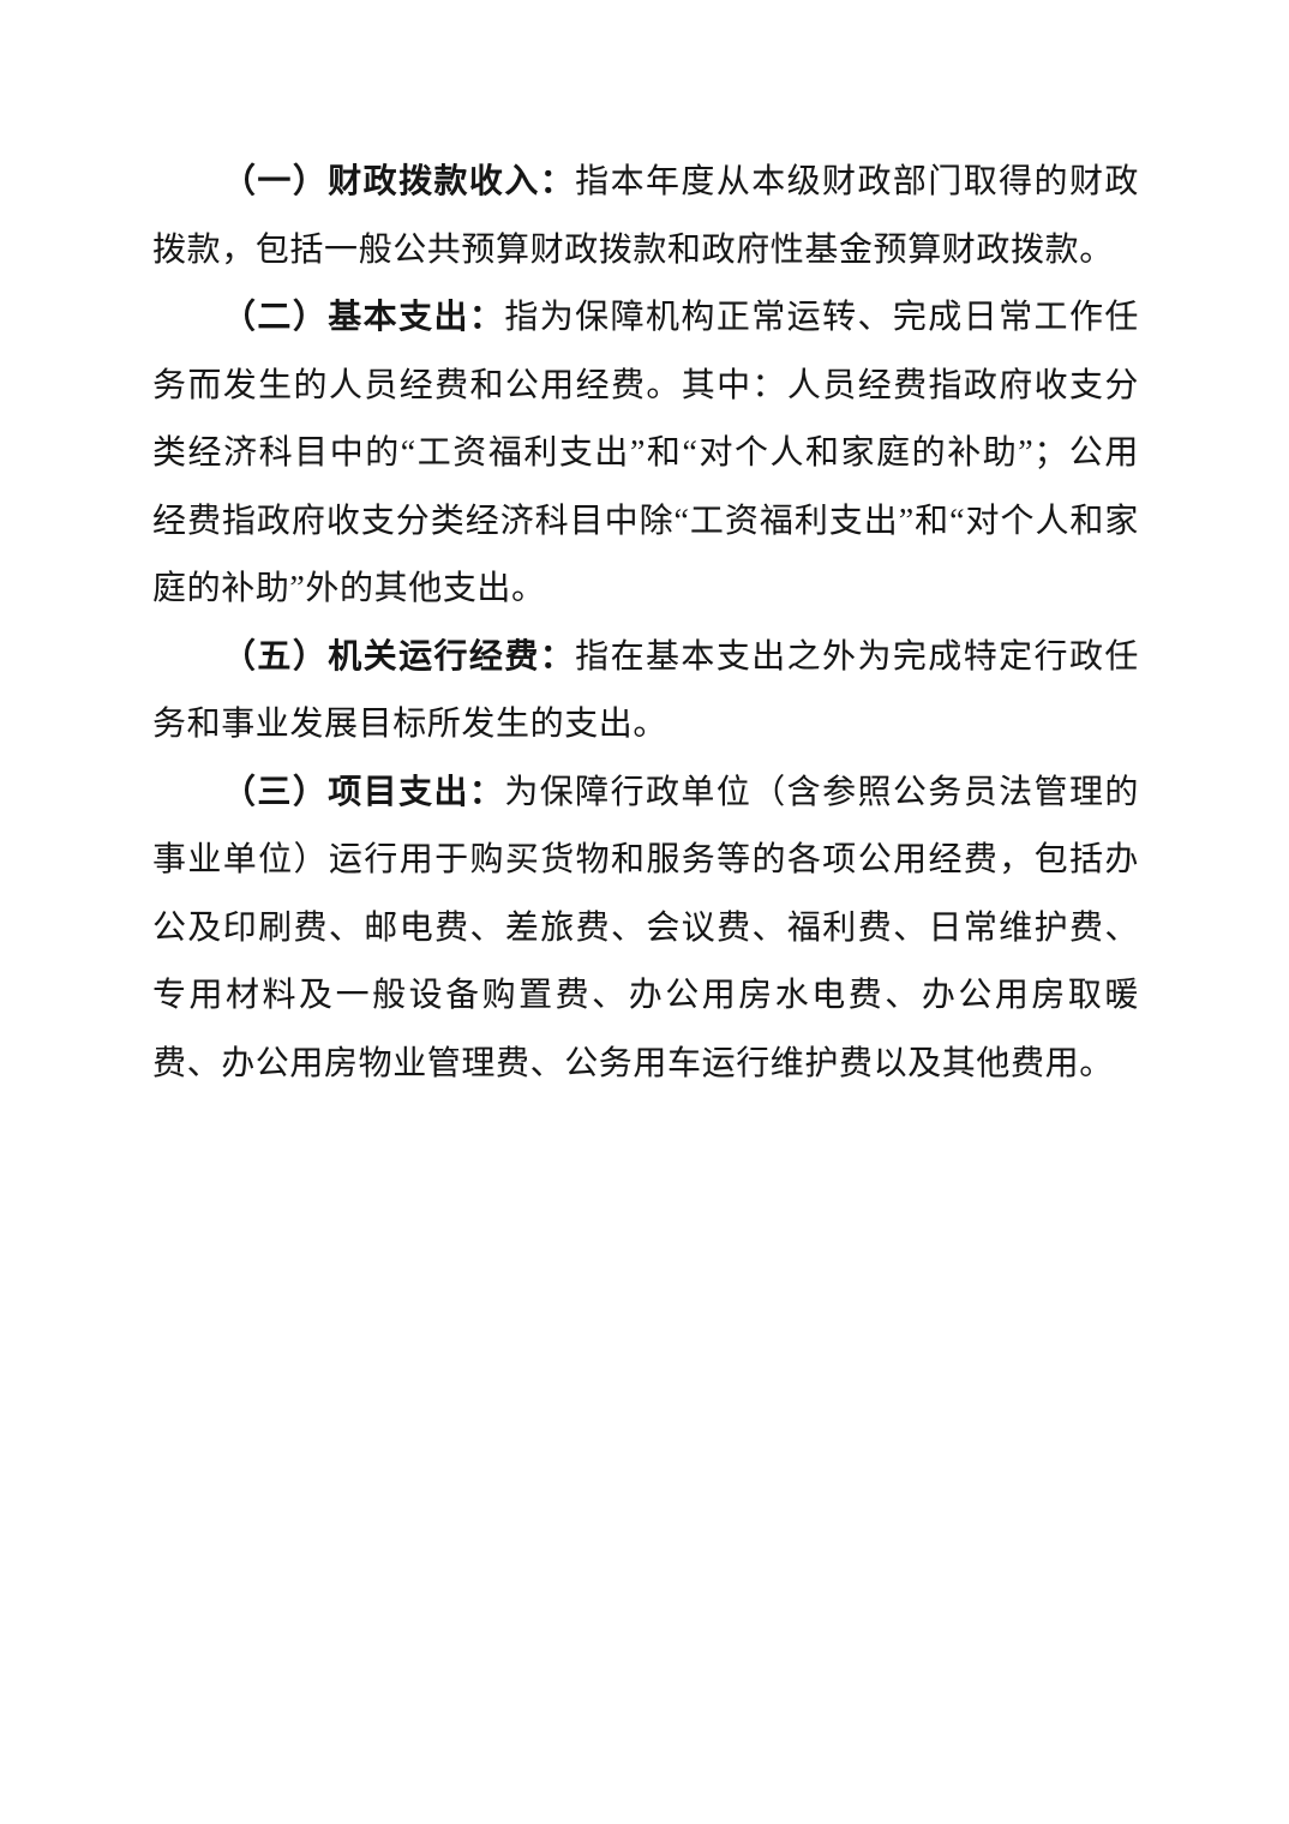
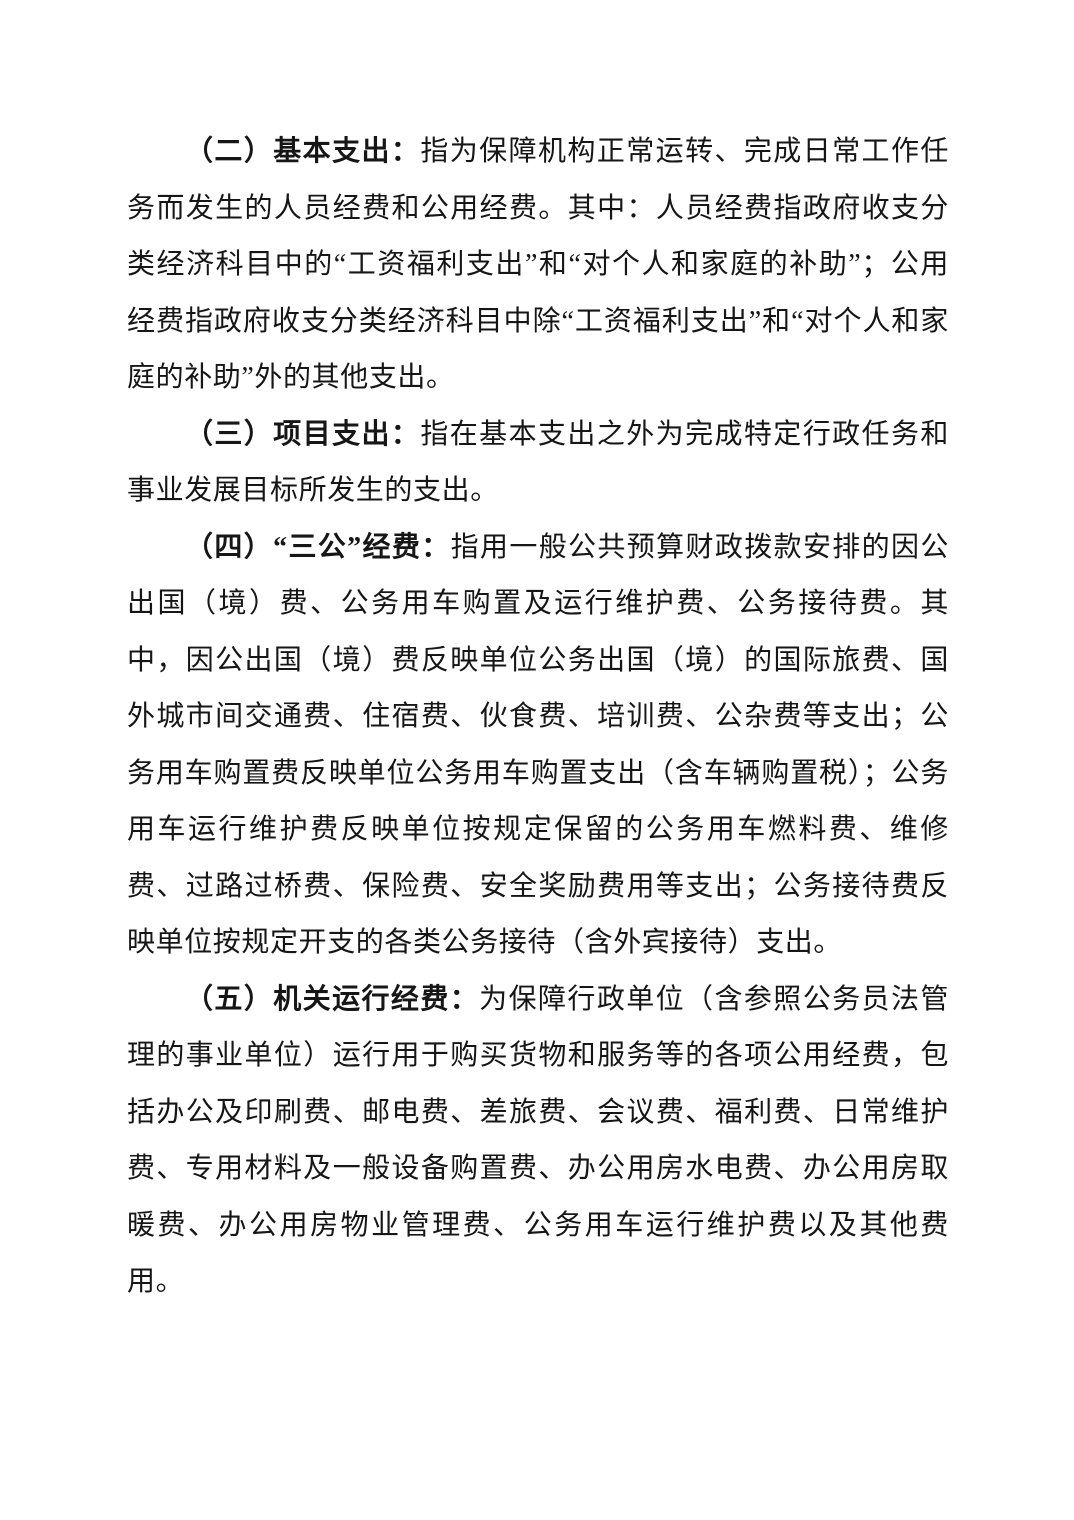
- （一）财政拨款收入：指本年度从本级财政部门取得的财政拨款，包括一般公共预算财政拨款和政府性基金预算财政拨款。
  （二）基本支出：指为保障机构正常运转、完成日常工作任务而发生的人员经费和公用经费。其中：人员经费指政府收支分类经济科目中的“工资福利支出”和“对个人和家庭的补助”；公用经费指政府收支分类经济科目中除“工资福利支出”和“对个人和家庭的补助”外的其他支出。
- （五）机关运行经费：指在基本支出之外为完成特定行政任务和事业发展目标所发生的支出。
+ （三）项目支出：指在基本支出之外为完成特定行政任务和事业发展目标所发生的支出。
+ （四）“三公”经费：指用一般公共预算财政拨款安排的因公出国（境）费、公务用车购置及运行维护费、公务接待费。其中，因公出国（境）费反映单位公务出国（境）的国际旅费、国外城市间交通费、住宿费、伙食费、培训费、公杂费等支出；公务用车购置费反映单位公务用车购置支出（含车辆购置税）；公务用车运行维护费反映单位按规定保留的公务用车燃料费、维修费、过路过桥费、保险费、安全奖励费用等支出；公务接待费反映单位按规定开支的各类公务接待（含外宾接待）支出。
- （三）项目支出：为保障行政单位（含参照公务员法管理的事业单位）运行用于购买货物和服务等的各项公用经费，包括办公及印刷费、邮电费、差旅费、会议费、福利费、日常维护费、专用材料及一般设备购置费、办公用房水电费、办公用房取暖费、办公用房物业管理费、公务用车运行维护费以及其他费用。
+ （五）机关运行经费：为保障行政单位（含参照公务员法管理的事业单位）运行用于购买货物和服务等的各项公用经费，包括办公及印刷费、邮电费、差旅费、会议费、福利费、日常维护费、专用材料及一般设备购置费、办公用房水电费、办公用房取暖费、办公用房物业管理费、公务用车运行维护费以及其他费用。
